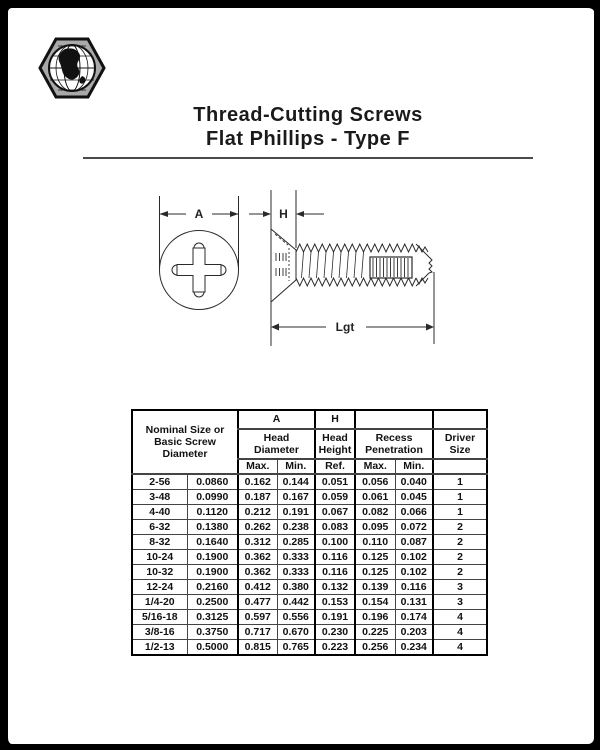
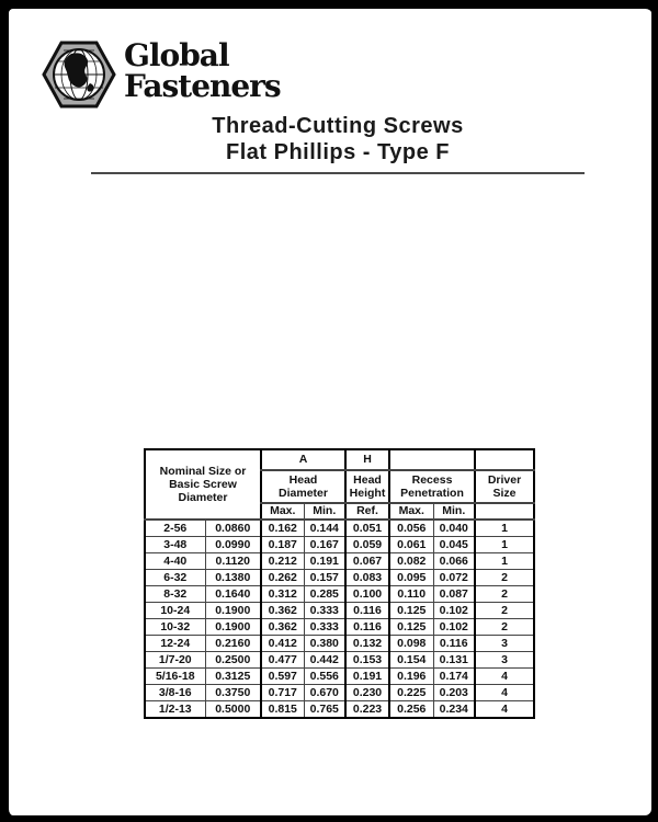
+ Global
+ Fasteners
  Thread-Cutting Screws
  Flat Phillips - Type F
- A
- H
- Lgt
  Nominal Size or Basic Screw Diameter	A	H
  Head Diameter	Head Height	Recess Penetration	Driver Size
  Max.	Min.	Ref.	Max.	Min.
  2-56	0.0860	0.162	0.144	0.051	0.056	0.040	1
  3-48	0.0990	0.187	0.167	0.059	0.061	0.045	1
  4-40	0.1120	0.212	0.191	0.067	0.082	0.066	1
- 6-32	0.1380	0.262	0.238	0.083	0.095	0.072	2
+ 6-32	0.1380	0.262	0.157	0.083	0.095	0.072	2
  8-32	0.1640	0.312	0.285	0.100	0.110	0.087	2
  10-24	0.1900	0.362	0.333	0.116	0.125	0.102	2
  10-32	0.1900	0.362	0.333	0.116	0.125	0.102	2
- 12-24	0.2160	0.412	0.380	0.132	0.139	0.116	3
+ 12-24	0.2160	0.412	0.380	0.132	0.098	0.116	3
- 1/4-20	0.2500	0.477	0.442	0.153	0.154	0.131	3
+ 1/7-20	0.2500	0.477	0.442	0.153	0.154	0.131	3
  5/16-18	0.3125	0.597	0.556	0.191	0.196	0.174	4
  3/8-16	0.3750	0.717	0.670	0.230	0.225	0.203	4
  1/2-13	0.5000	0.815	0.765	0.223	0.256	0.234	4
